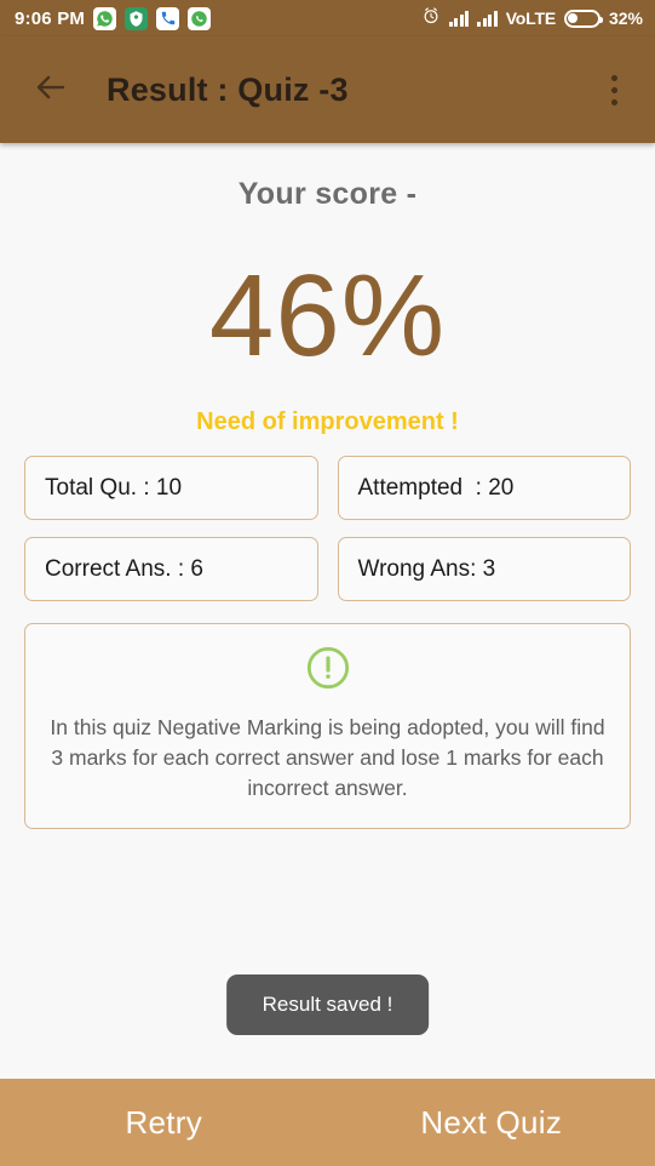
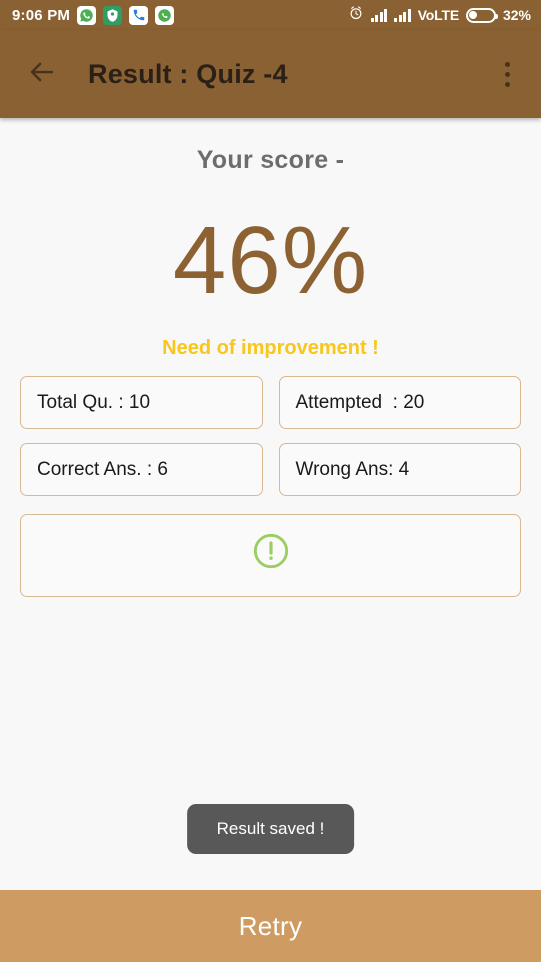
  9:06 PM
  VoLTE
  32%
- Result : Quiz -3
+ Result : Quiz -4
  Your score -
  46%
  Need of improvement !
  Total Qu. : 10
  Attempted : 20
  Correct Ans. : 6
- Wrong Ans: 3
+ Wrong Ans: 4
- In this quiz Negative Marking is being adopted, you will find 3 marks for each correct answer and lose 1 marks for each incorrect answer.
  Result saved !
  Retry
- Next Quiz
